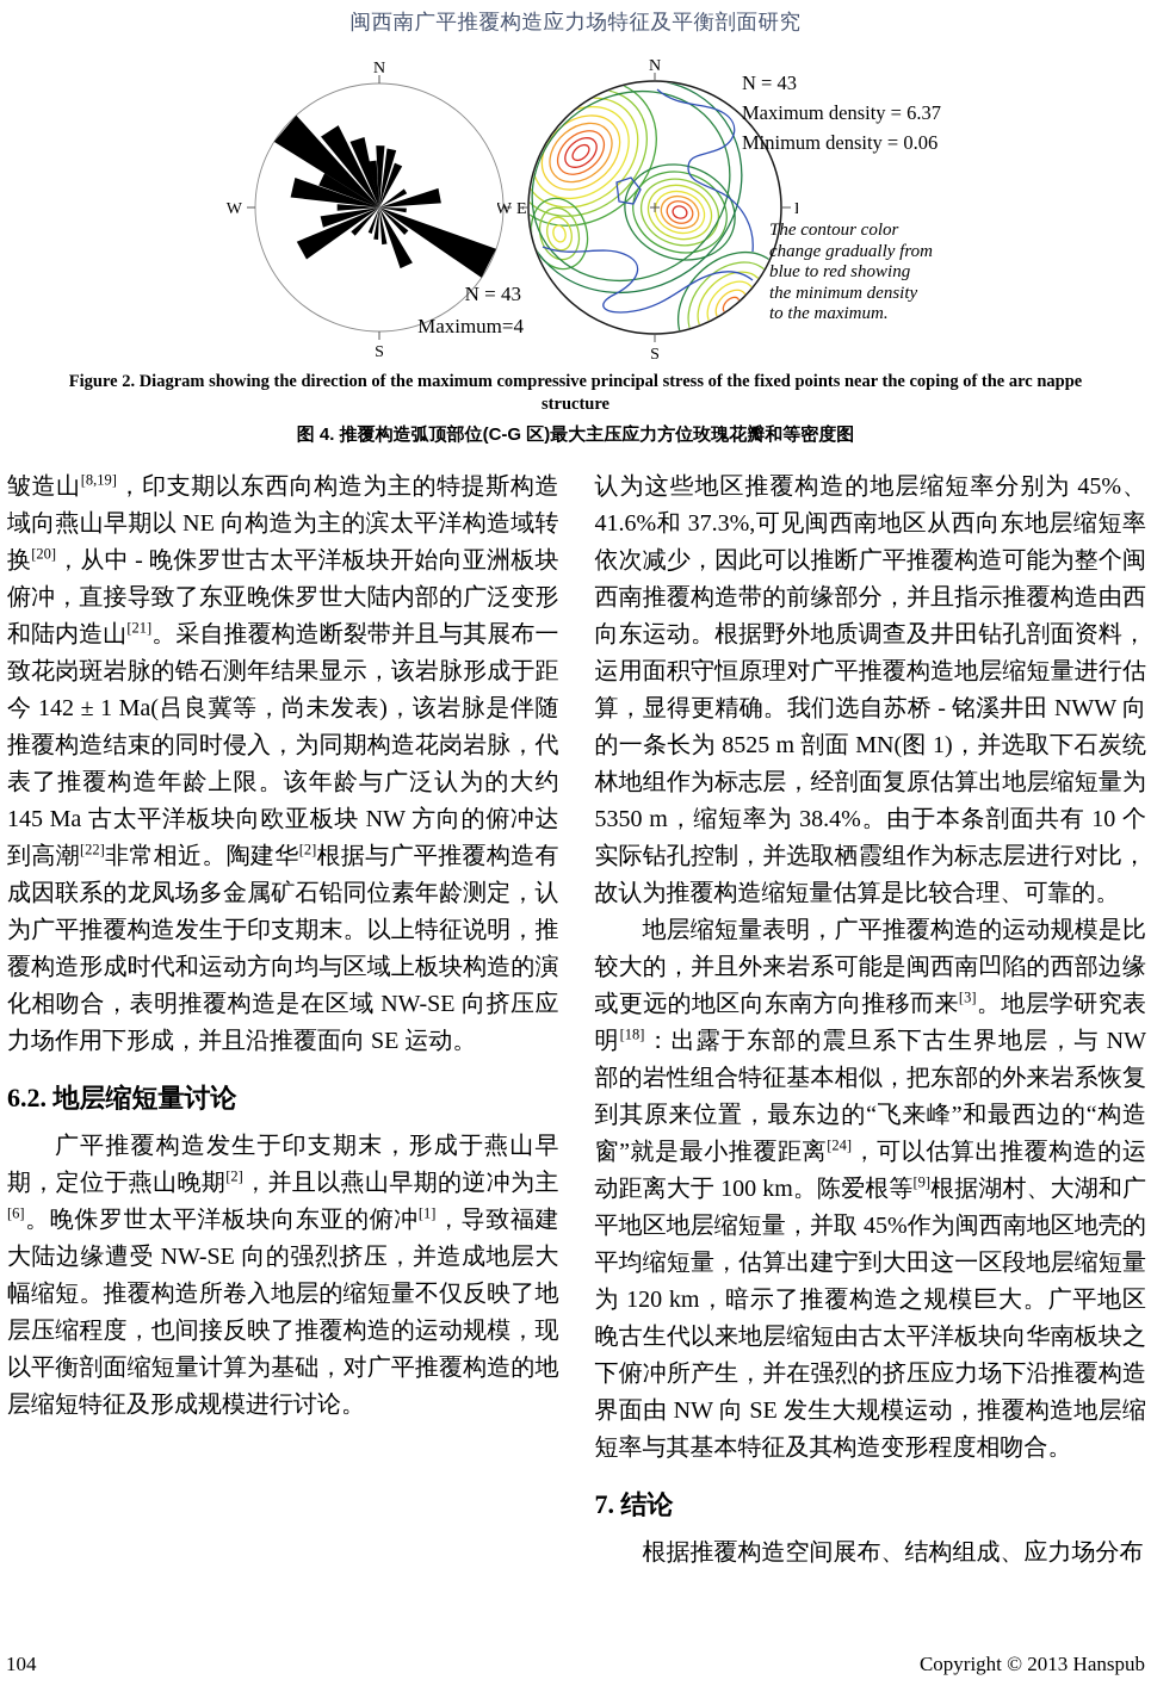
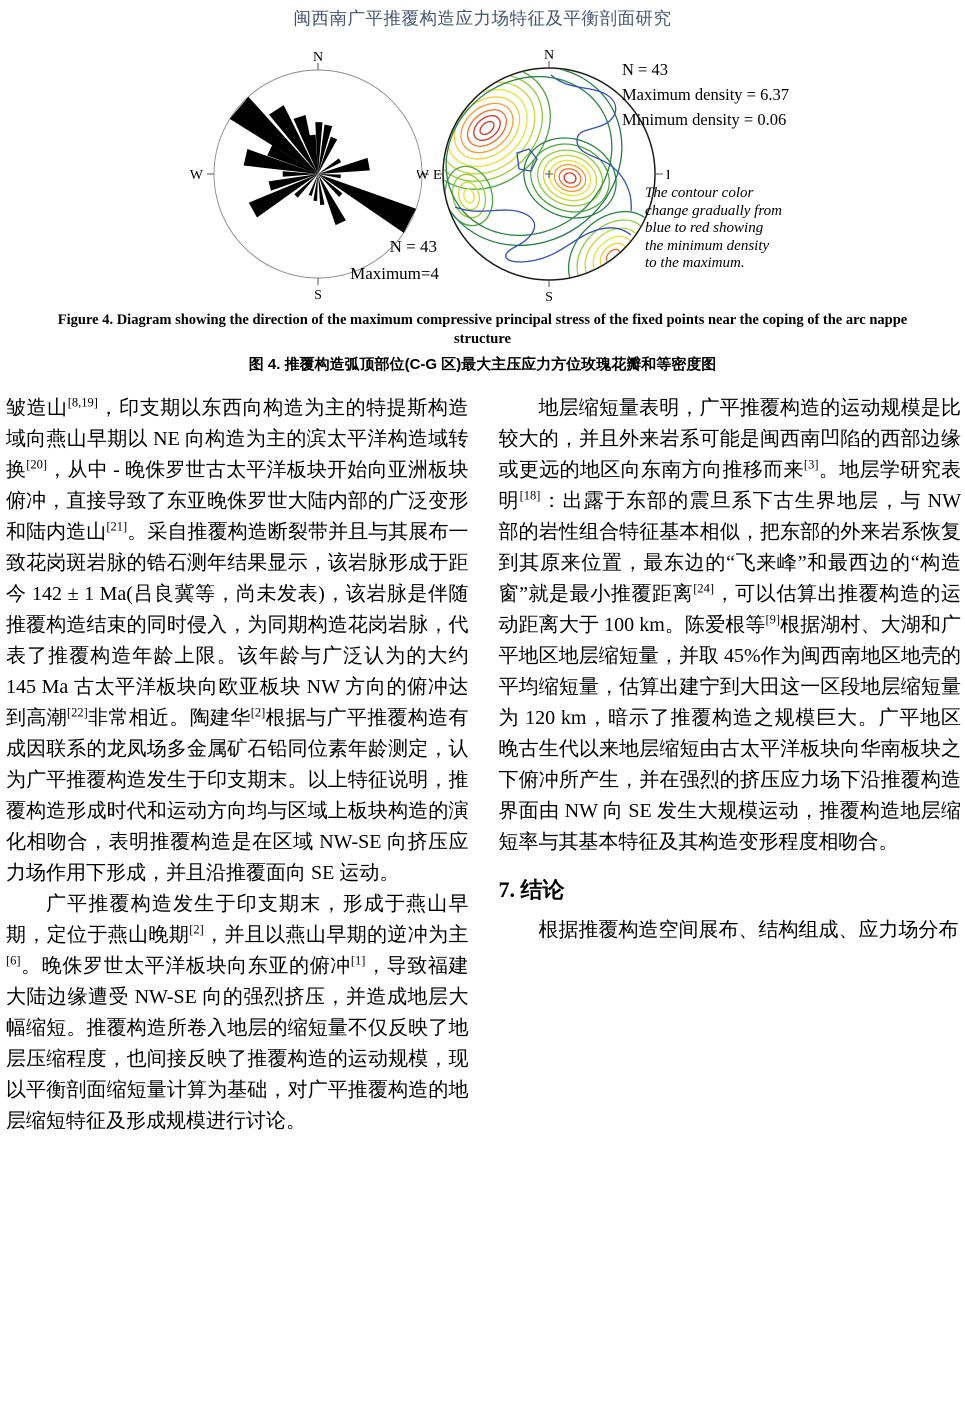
  闽西南广平推覆构造应力场特征及平衡剖面研究
  N
  S
  W
  E
  N = 43
  Maximum=4
  N
  S
  W
  N = 43
  Maximum density = 6.37
  Minimum density = 0.06
  The contour color change gradually from blue to red showing the minimum density to the maximum.
- Figure 2. Diagram showing the direction of the maximum compressive principal stress of the fixed points near the coping of the arc nappe
+ Figure 4. Diagram showing the direction of the maximum compressive principal stress of the fixed points near the coping of the arc nappe
  structure
  图 4. 推覆构造弧顶部位(C-G 区)最大主压应力方位玫瑰花瓣和等密度图
  皱造山[8,19]，印支期以东西向构造为主的特提斯构造域向燕山早期以 NE 向构造为主的滨太平洋构造域转换[20]，从中 - 晚侏罗世古太平洋板块开始向亚洲板块俯冲，直接导致了东亚晚侏罗世大陆内部的广泛变形和陆内造山[21]。采自推覆构造断裂带并且与其展布一致花岗斑岩脉的锆石测年结果显示，该岩脉形成于距今 142 ± 1 Ma(吕良冀等，尚未发表)，该岩脉是伴随推覆构造结束的同时侵入，为同期构造花岗岩脉，代表了推覆构造年龄上限。该年龄与广泛认为的大约 145 Ma 古太平洋板块向欧亚板块 NW 方向的俯冲达到高潮[22]非常相近。陶建华[2]根据与广平推覆构造有成因联系的龙凤场多金属矿石铅同位素年龄测定，认为广平推覆构造发生于印支期末。以上特征说明，推覆构造形成时代和运动方向均与区域上板块构造的演化相吻合，表明推覆构造是在区域 NW-SE 向挤压应力场作用下形成，并且沿推覆面向 SE 运动。
- 6.2. 地层缩短量讨论
  广平推覆构造发生于印支期末，形成于燕山早期，定位于燕山晚期[2]，并且以燕山早期的逆冲为主[6]。晚侏罗世太平洋板块向东亚的俯冲[1]，导致福建大陆边缘遭受 NW-SE 向的强烈挤压，并造成地层大幅缩短。推覆构造所卷入地层的缩短量不仅反映了地层压缩程度，也间接反映了推覆构造的运动规模，现以平衡剖面缩短量计算为基础，对广平推覆构造的地层缩短特征及形成规模进行讨论。
- 认为这些地区推覆构造的地层缩短率分别为 45%、41.6%和 37.3%,可见闽西南地区从西向东地层缩短率依次减少，因此可以推断广平推覆构造可能为整个闽西南推覆构造带的前缘部分，并且指示推覆构造由西向东运动。根据野外地质调查及井田钻孔剖面资料，运用面积守恒原理对广平推覆构造地层缩短量进行估算，显得更精确。我们选自苏桥 - 铭溪井田 NWW 向的一条长为 8525 m 剖面 MN(图 1)，并选取下石炭统林地组作为标志层，经剖面复原估算出地层缩短量为 5350 m，缩短率为 38.4%。由于本条剖面共有 10 个实际钻孔控制，并选取栖霞组作为标志层进行对比，故认为推覆构造缩短量估算是比较合理、可靠的。
  地层缩短量表明，广平推覆构造的运动规模是比较大的，并且外来岩系可能是闽西南凹陷的西部边缘或更远的地区向东南方向推移而来[3]。地层学研究表明[18]：出露于东部的震旦系下古生界地层，与 NW 部的岩性组合特征基本相似，把东部的外来岩系恢复到其原来位置，最东边的“飞来峰”和最西边的“构造窗”就是最小推覆距离[24]，可以估算出推覆构造的运动距离大于 100 km。陈爱根等[9]根据湖村、大湖和广平地区地层缩短量，并取 45%作为闽西南地区地壳的平均缩短量，估算出建宁到大田这一区段地层缩短量为 120 km，暗示了推覆构造之规模巨大。广平地区晚古生代以来地层缩短由古太平洋板块向华南板块之下俯冲所产生，并在强烈的挤压应力场下沿推覆构造界面由 NW 向 SE 发生大规模运动，推覆构造地层缩短率与其基本特征及其构造变形程度相吻合。
  7. 结论
  根据推覆构造空间展布、结构组成、应力场分布
- 104
- Copyright © 2013 Hanspub
